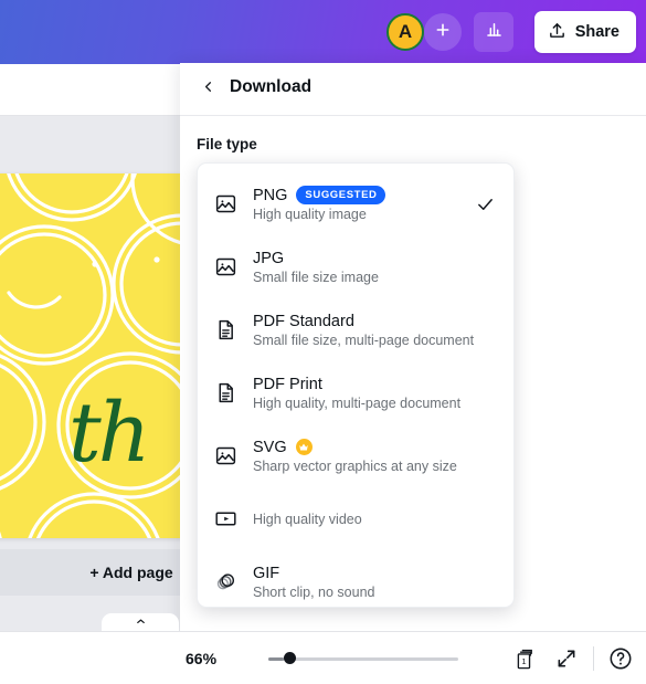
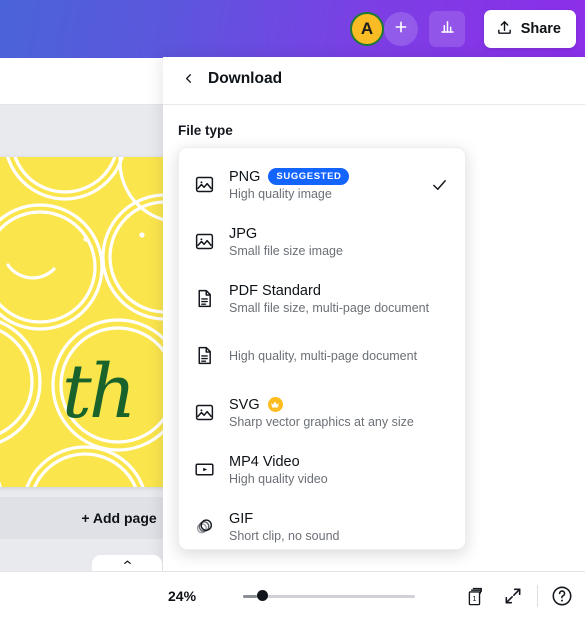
  A
  Share
  th
  + Add page
  Download
  File type
  PNG
  SUGGESTED
  High quality image
  JPG
  Small file size image
  PDF Standard
  Small file size, multi-page document
- PDF Print
  High quality, multi-page document
  SVG
  Sharp vector graphics at any size
+ MP4 Video
  High quality video
  GIF
  Short clip, no sound
- 66%
+ 24%
  1
